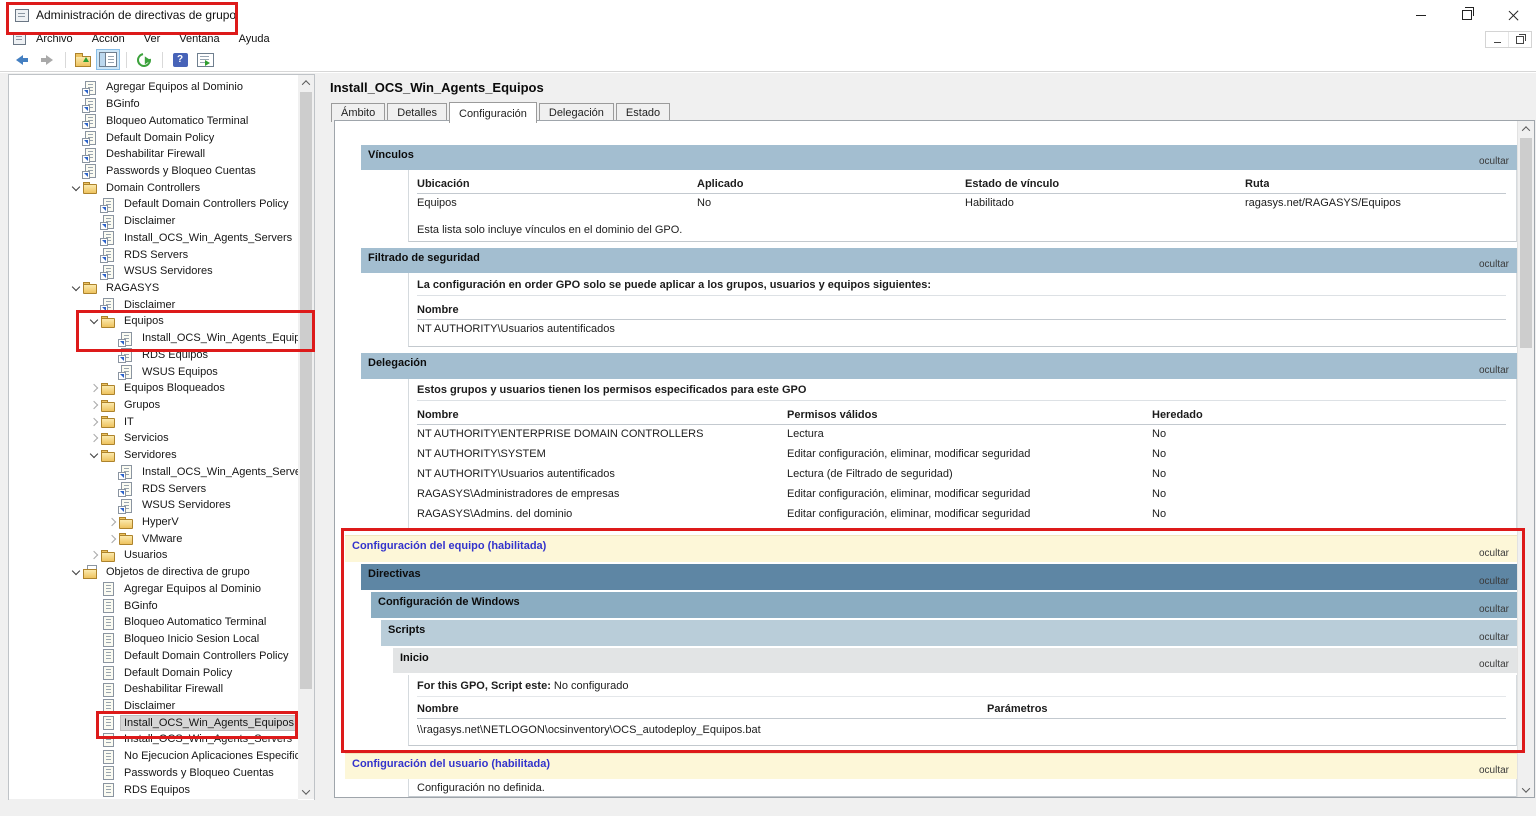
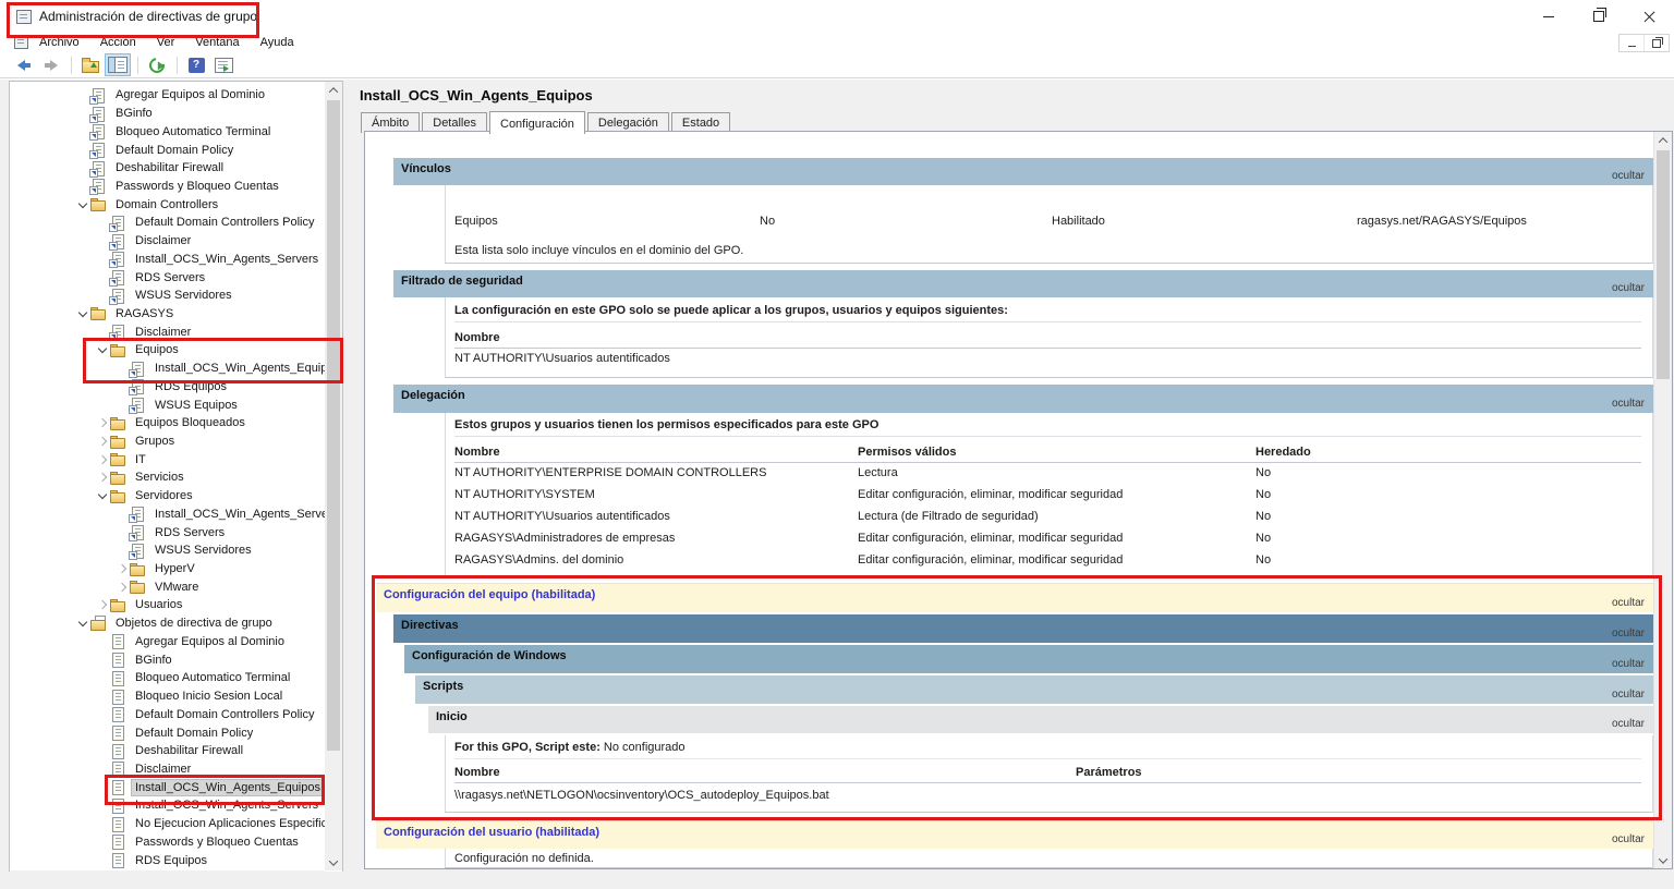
  Administración de directivas de grupo
  Archivo
  Acción
  Ver
  Ventana
  Ayuda
  Agregar Equipos al Dominio
  BGinfo
  Bloqueo Automatico Terminal
  Default Domain Policy
  Deshabilitar Firewall
  Passwords y Bloqueo Cuentas
  Domain Controllers
  Default Domain Controllers Policy
  Disclaimer
  Install_OCS_Win_Agents_Servers
  RDS Servers
  WSUS Servidores
  RAGASYS
  Disclaimer
  Equipos
  Install_OCS_Win_Agents_Equi
  RDS Equipos
  WSUS Equipos
  Equipos Bloqueados
  Grupos
  IT
  Servicios
  Servidores
  Install_OCS_Win_Agents_Serv
  RDS Servers
  WSUS Servidores
  HyperV
  VMware
  Usuarios
  Objetos de directiva de grupo
  Agregar Equipos al Dominio
  BGinfo
  Bloqueo Automatico Terminal
  Bloqueo Inicio Sesion Local
  Default Domain Controllers Policy
  Default Domain Policy
  Deshabilitar Firewall
  Disclaimer
  Install_OCS_Win_Agents_Equipos
  Install_OCS_Win_Agents_Servers
  No Ejecucion Aplicaciones Especifi
  Passwords y Bloqueo Cuentas
  RDS Equipos
  Install_OCS_Win_Agents_Equipos
  Ámbito
  Detalles
  Configuración
  Delegación
  Estado
  Vínculos
  ocultar
- Ubicación
- Aplicado
- Estado de vínculo
- Ruta
  Equipos
  No
  Habilitado
  ragasys.net/RAGASYS/Equipos
  Esta lista solo incluye vínculos en el dominio del GPO.
  Filtrado de seguridad
  ocultar
- La configuración en order GPO solo se puede aplicar a los grupos, usuarios y equipos siguientes:
+ La configuración en este GPO solo se puede aplicar a los grupos, usuarios y equipos siguientes:
  Nombre
  NT AUTHORITY\Usuarios autentificados
  Delegación
  ocultar
  Estos grupos y usuarios tienen los permisos especificados para este GPO
  Nombre
  Permisos válidos
  Heredado
  NT AUTHORITY\ENTERPRISE DOMAIN CONTROLLERS
  Lectura
  No
  NT AUTHORITY\SYSTEM
  Editar configuración, eliminar, modificar seguridad
  No
  NT AUTHORITY\Usuarios autentificados
  Lectura (de Filtrado de seguridad)
  No
  RAGASYS\Administradores de empresas
  Editar configuración, eliminar, modificar seguridad
  No
  RAGASYS\Admins. del dominio
  Editar configuración, eliminar, modificar seguridad
  No
  Configuración del equipo (habilitada)
  ocultar
  Directivas
  ocultar
  Configuración de Windows
  ocultar
  Scripts
  ocultar
  Inicio
  ocultar
  For this GPO, Script este: No configurado
  Nombre
  Parámetros
  \\ragasys.net\NETLOGON\ocsinventory\OCS_autodeploy_Equipos.bat
  Configuración del usuario (habilitada)
  ocultar
  Configuración no definida.
